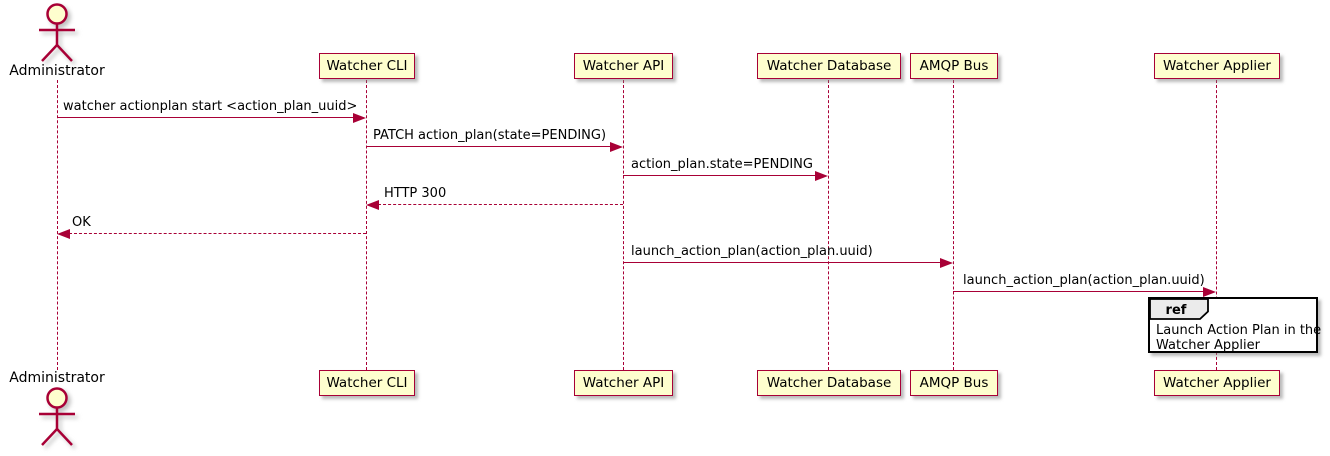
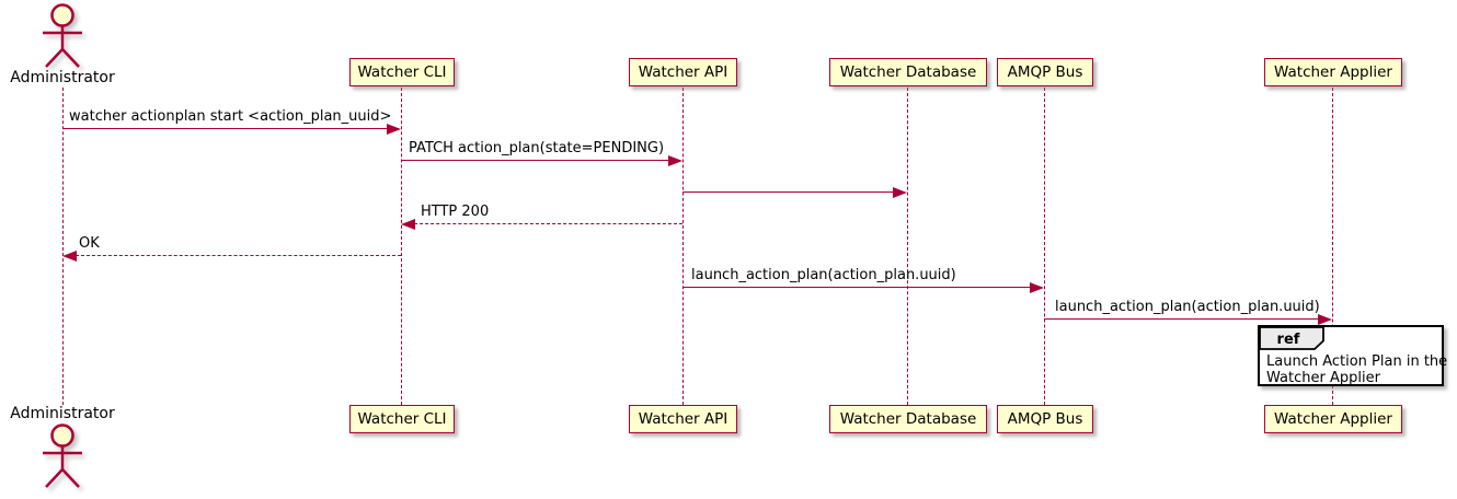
  Administrator
  Administrator
  ref
  Launch Action Plan in the
  Watcher Applier
  Watcher CLI
  Watcher CLI
  Watcher API
  Watcher API
  Watcher Database
  Watcher Database
  AMQP Bus
  AMQP Bus
  Watcher Applier
  Watcher Applier
  watcher actionplan start <action_plan_uuid>
  PATCH action_plan(state=PENDING)
- action_plan.state=PENDING
- HTTP 300
+ HTTP 200
  OK
  launch_action_plan(action_plan.uuid)
  launch_action_plan(action_plan.uuid)
